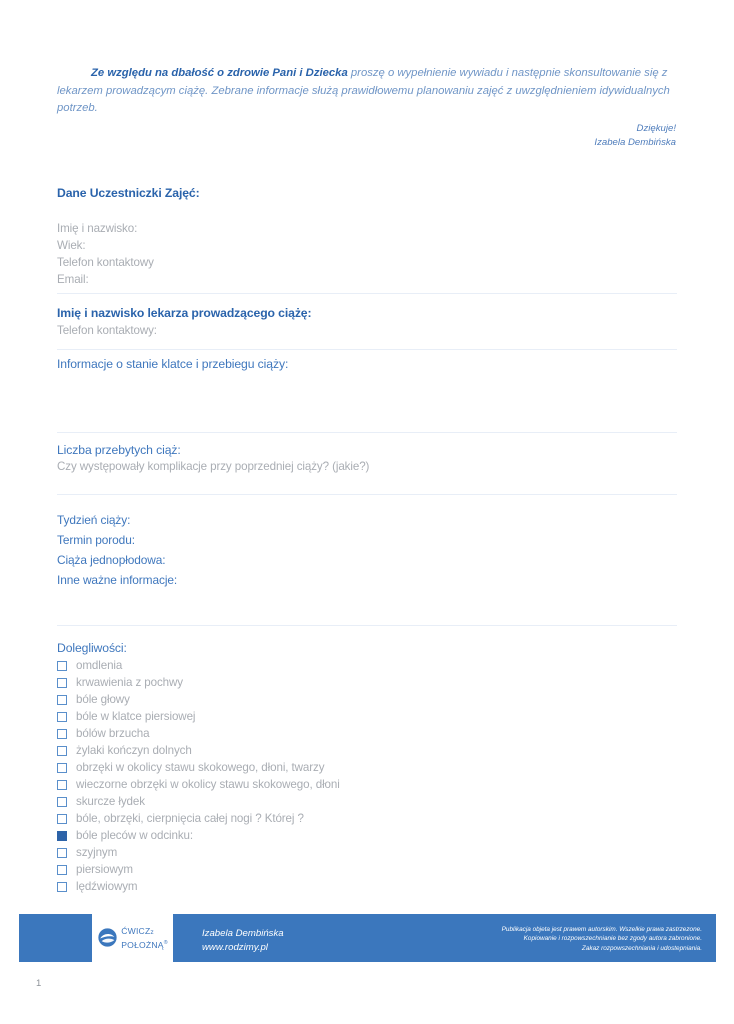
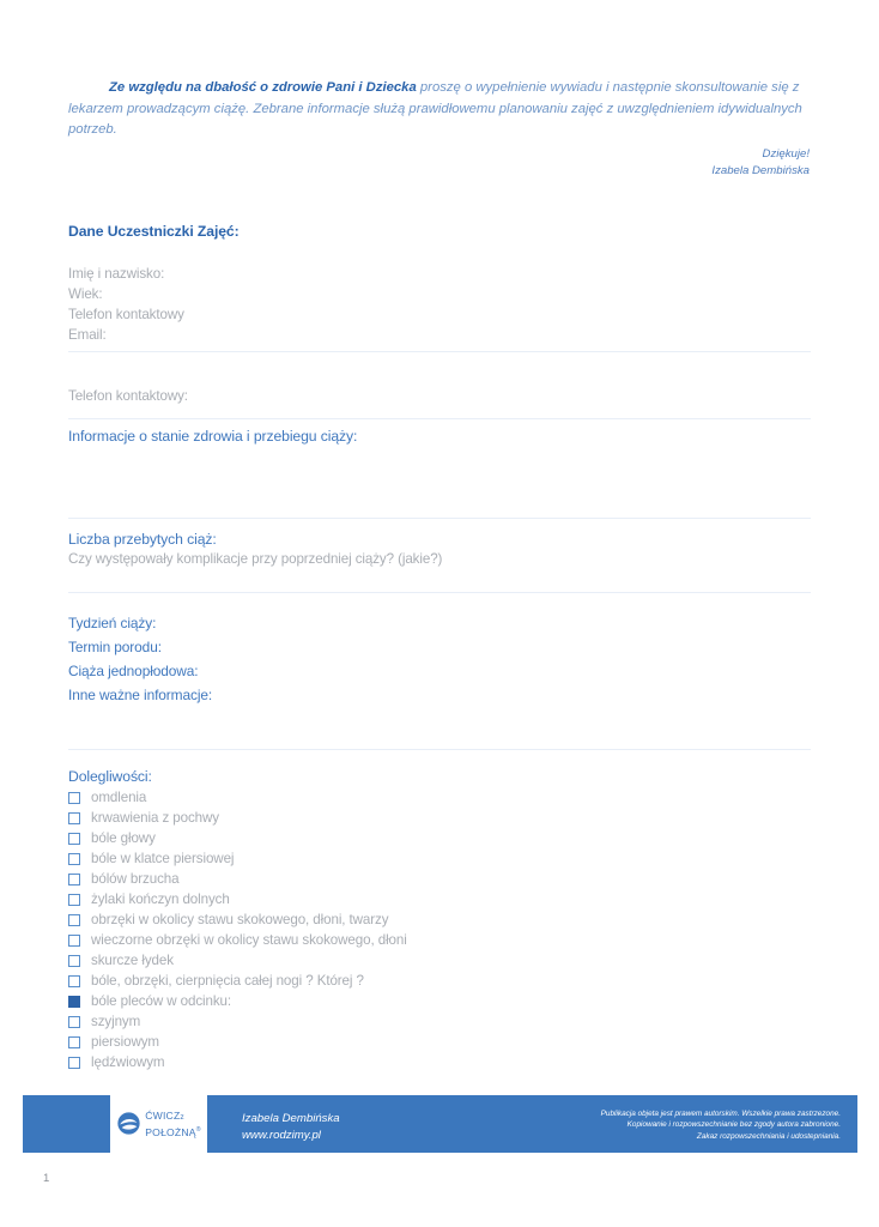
  Ze względu na dbałość o zdrowie Pani i Dziecka proszę o wypełnienie wywiadu i następnie skonsultowanie się z lekarzem prowadzącym ciążę. Zebrane informacje służą prawidłowemu planowaniu zajęć z uwzględnieniem idywidualnych potrzeb.
  Dziękuje!
  Izabela Dembińska
  Dane Uczestniczki Zajęć:
  Imię i nazwisko:
  Wiek:
  Telefon kontaktowy
  Email:
- Imię i nazwisko lekarza prowadzącego ciążę:
  Telefon kontaktowy:
- Informacje o stanie klatce i przebiegu ciąży:
+ Informacje o stanie zdrowia i przebiegu ciąży:
  Liczba przebytych ciąż:
  Czy występowały komplikacje przy poprzedniej ciąży? (jakie?)
  Tydzień ciąży:
  Termin porodu:
  Ciąża jednopłodowa:
  Inne ważne informacje:
  Dolegliwości:
  omdlenia
  krwawienia z pochwy
  bóle głowy
  bóle w klatce piersiowej
  bólów brzucha
  żylaki kończyn dolnych
  obrzęki w okolicy stawu skokowego, dłoni, twarzy
  wieczorne obrzęki w okolicy stawu skokowego, dłoni
  skurcze łydek
  bóle, obrzęki, cierpnięcia całej nogi ? Której ?
  bóle pleców w odcinku:
  szyjnym
  piersiowym
  lędźwiowym
  ĆWICZ
  POŁOŻNĄ
  Izabela Dembińska
  www.rodzimy.pl
  1
